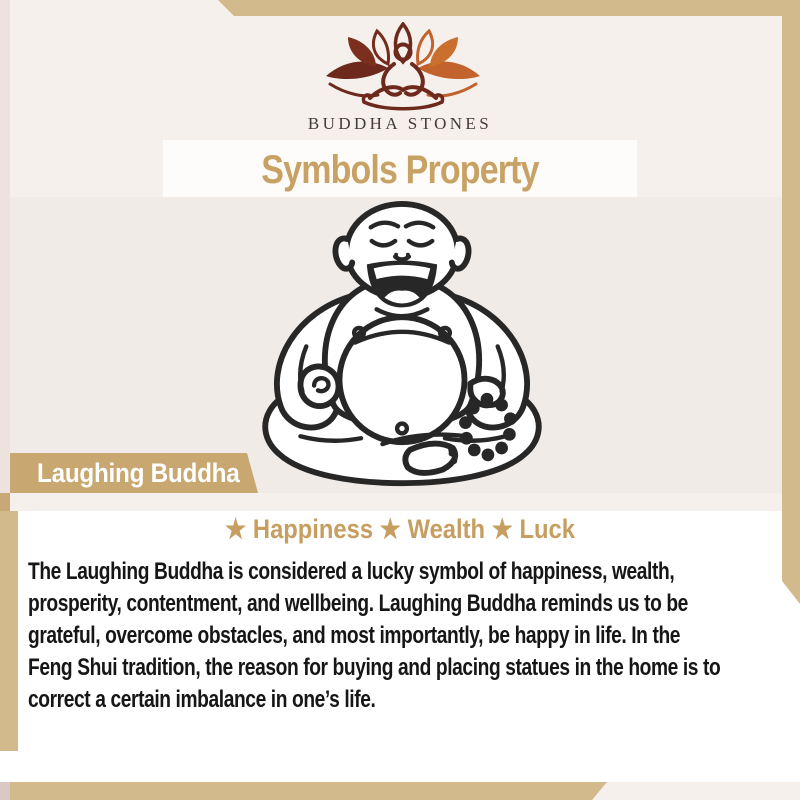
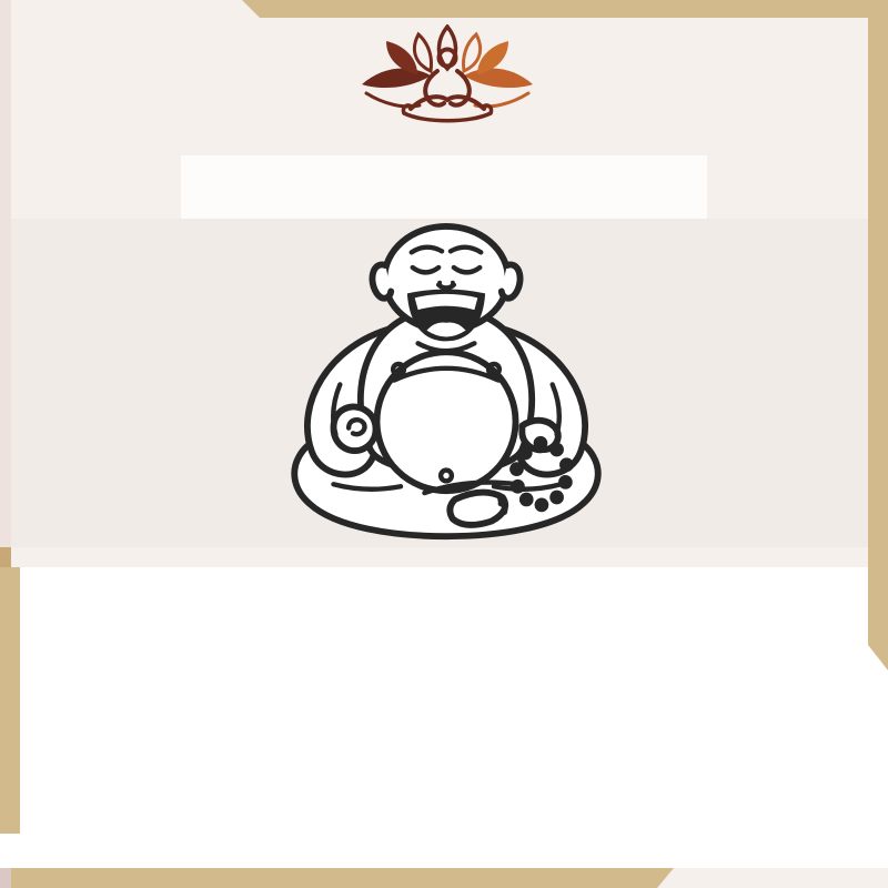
- BUDDHA STONES
- Symbols Property
- Laughing Buddha
- ★ Happiness ★ Wealth ★ Luck
- The Laughing Buddha is considered a lucky symbol of happiness, wealth,
- prosperity, contentment, and wellbeing. Laughing Buddha reminds us to be
- grateful, overcome obstacles, and most importantly, be happy in life. In the
- Feng Shui tradition, the reason for buying and placing statues in the home is to
- correct a certain imbalance in one’s life.
